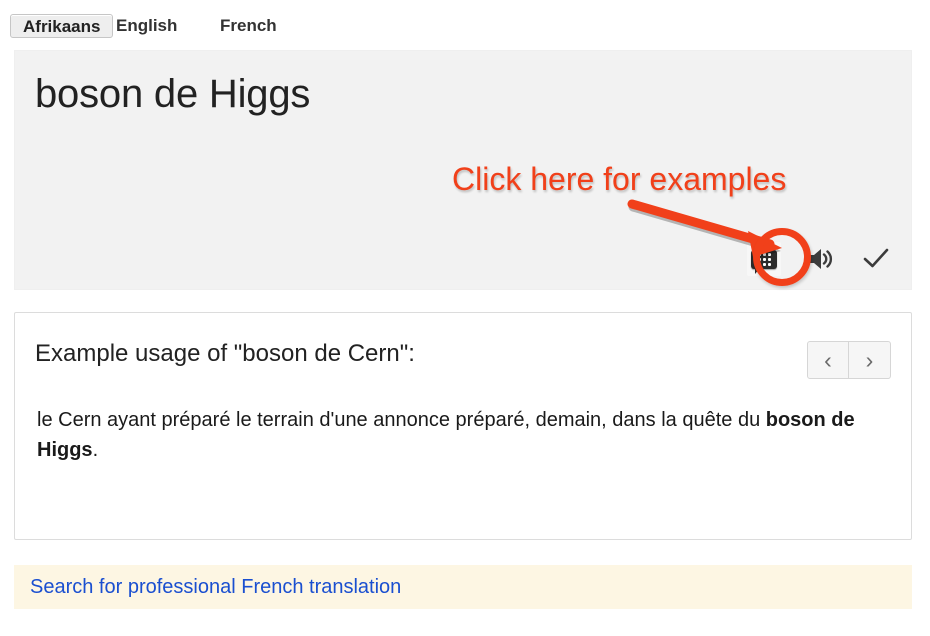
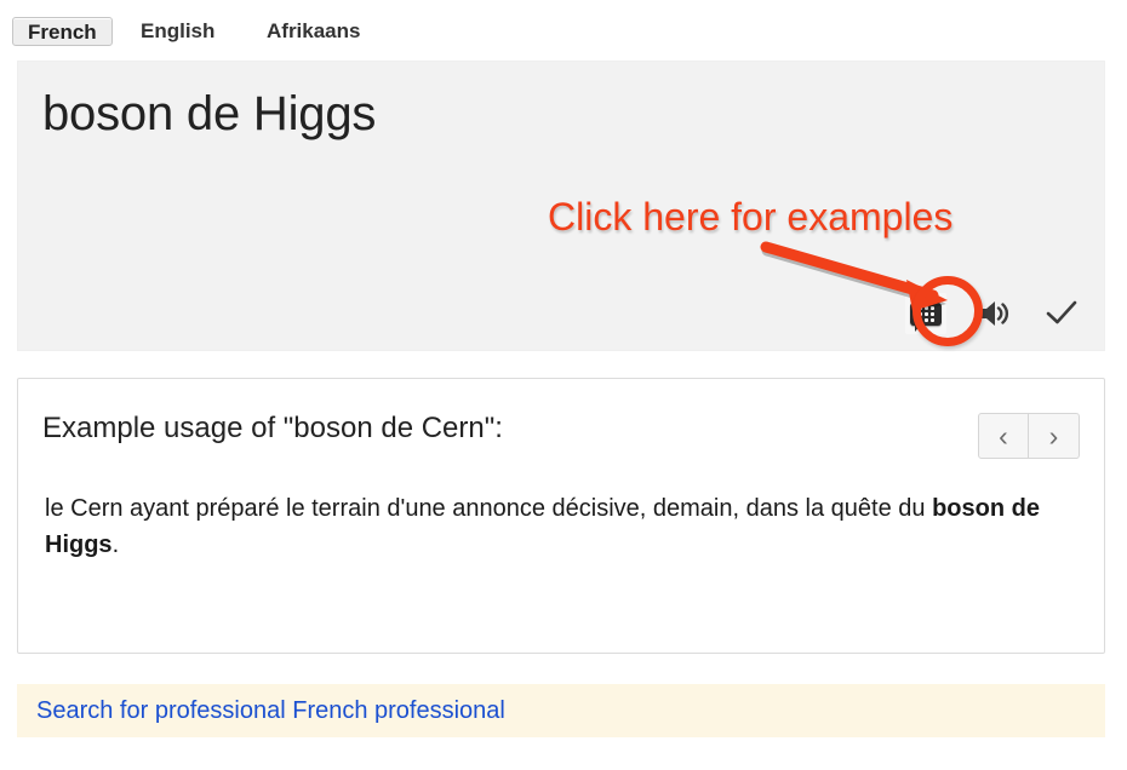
- Afrikaans
+ French
  English
- French
+ Afrikaans
  boson de Higgs
  Click here for examples
  Example usage of "boson de Cern":
  ‹
  ›
- le Cern ayant préparé le terrain d'une annonce préparé, demain, dans la quête du boson de Higgs.
+ le Cern ayant préparé le terrain d'une annonce décisive, demain, dans la quête du boson de Higgs.
- Search for professional French translation
+ Search for professional French professional
